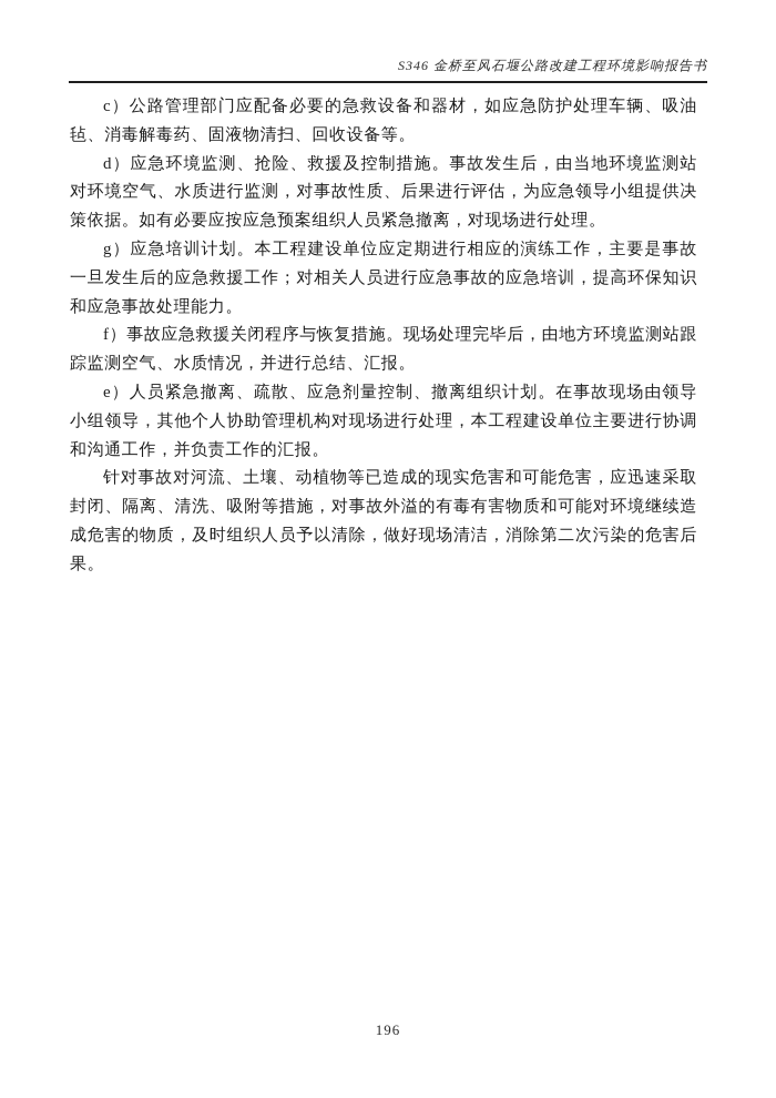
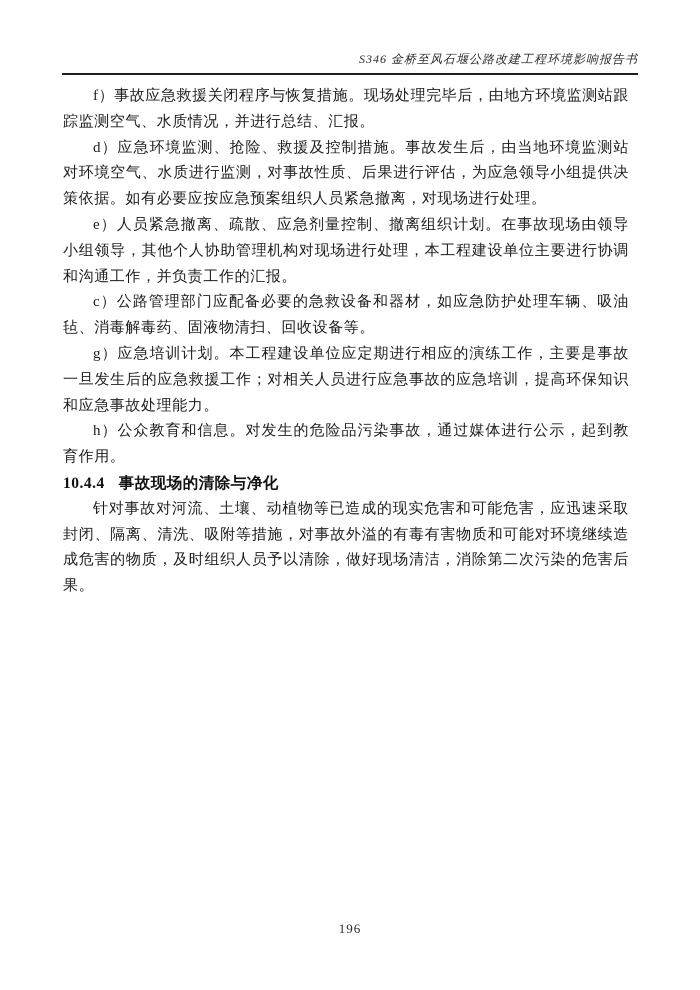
  S346 金桥至风石堰公路改建工程环境影响报告书
- c）公路管理部门应配备必要的急救设备和器材，如应急防护处理车辆、吸油毡、消毒解毒药、固液物清扫、回收设备等。
+ f）事故应急救援关闭程序与恢复措施。现场处理完毕后，由地方环境监测站跟踪监测空气、水质情况，并进行总结、汇报。
  d）应急环境监测、抢险、救援及控制措施。事故发生后，由当地环境监测站对环境空气、水质进行监测，对事故性质、后果进行评估，为应急领导小组提供决策依据。如有必要应按应急预案组织人员紧急撤离，对现场进行处理。
- g）应急培训计划。本工程建设单位应定期进行相应的演练工作，主要是事故一旦发生后的应急救援工作；对相关人员进行应急事故的应急培训，提高环保知识和应急事故处理能力。
+ e）人员紧急撤离、疏散、应急剂量控制、撤离组织计划。在事故现场由领导小组领导，其他个人协助管理机构对现场进行处理，本工程建设单位主要进行协调和沟通工作，并负责工作的汇报。
- f）事故应急救援关闭程序与恢复措施。现场处理完毕后，由地方环境监测站跟踪监测空气、水质情况，并进行总结、汇报。
+ c）公路管理部门应配备必要的急救设备和器材，如应急防护处理车辆、吸油毡、消毒解毒药、固液物清扫、回收设备等。
- e）人员紧急撤离、疏散、应急剂量控制、撤离组织计划。在事故现场由领导小组领导，其他个人协助管理机构对现场进行处理，本工程建设单位主要进行协调和沟通工作，并负责工作的汇报。
+ g）应急培训计划。本工程建设单位应定期进行相应的演练工作，主要是事故一旦发生后的应急救援工作；对相关人员进行应急事故的应急培训，提高环保知识和应急事故处理能力。
+ h）公众教育和信息。对发生的危险品污染事故，通过媒体进行公示，起到教育作用。
+ 10.4.4 事故现场的清除与净化
  针对事故对河流、土壤、动植物等已造成的现实危害和可能危害，应迅速采取封闭、隔离、清洗、吸附等措施，对事故外溢的有毒有害物质和可能对环境继续造成危害的物质，及时组织人员予以清除，做好现场清洁，消除第二次污染的危害后果。
  196
